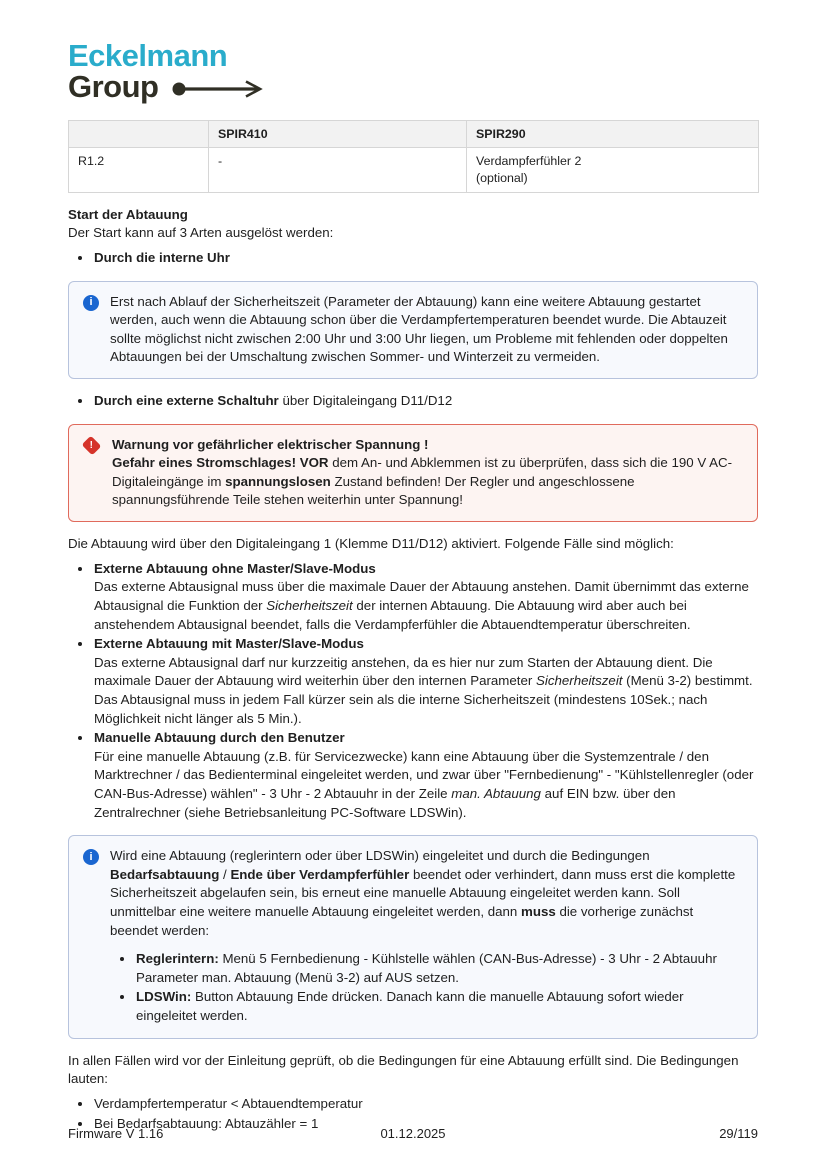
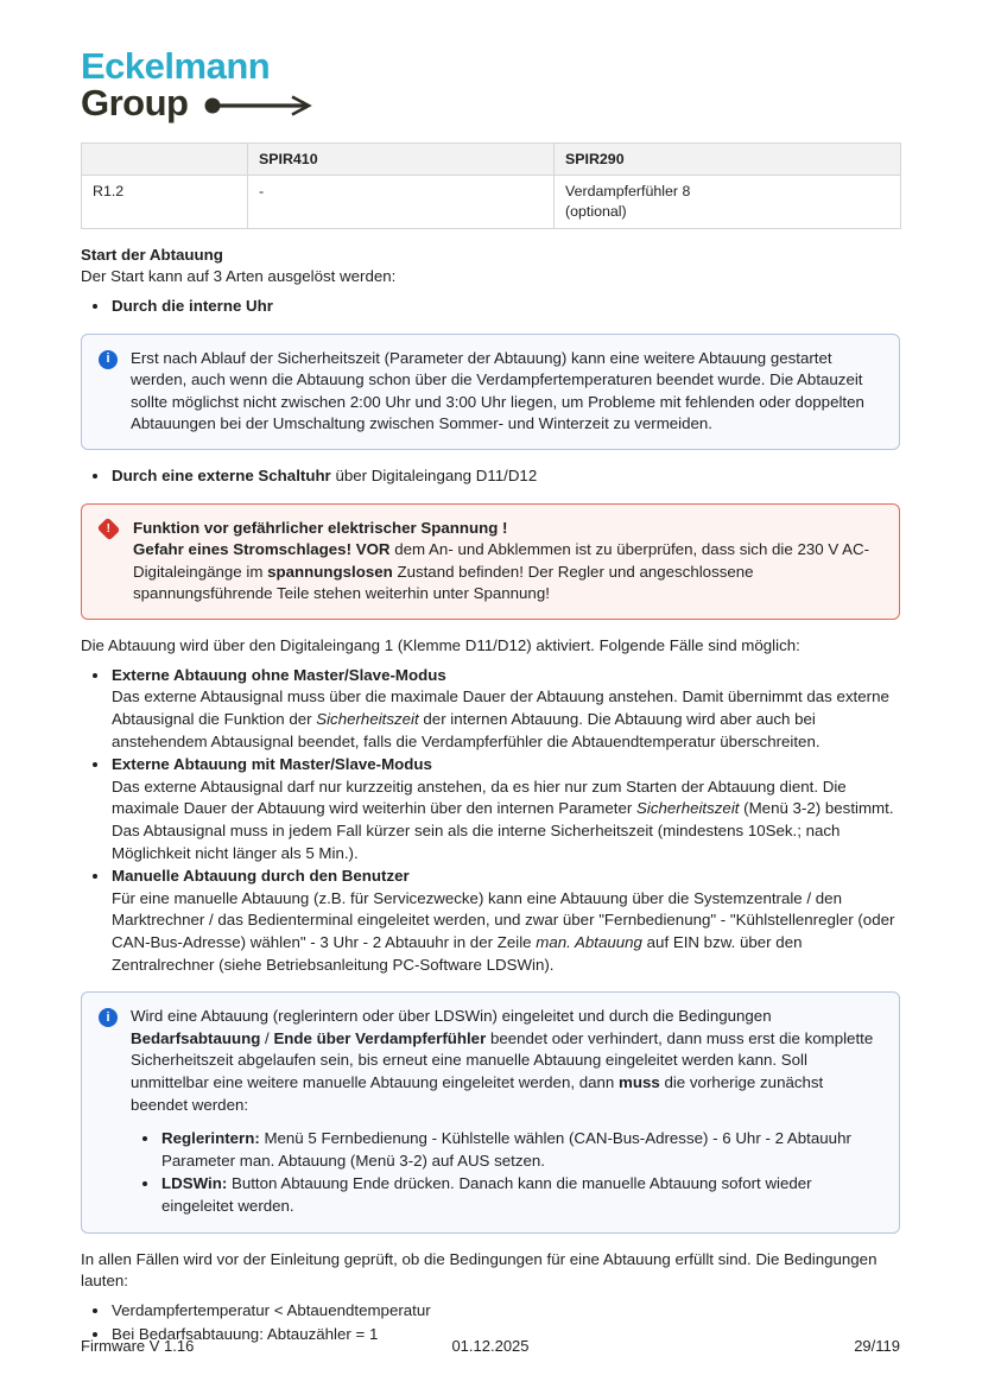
  Eckelmann
  Group
  	SPIR410	SPIR290
- R1.2	-	Verdampferfühler 2 (optional)
+ R1.2	-	Verdampferfühler 8 (optional)
  Start der Abtauung
  Der Start kann auf 3 Arten ausgelöst werden:
  Durch die interne Uhr
  i
  Erst nach Ablauf der Sicherheitszeit (Parameter der Abtauung) kann eine weitere Abtauung gestartet werden, auch wenn die Abtauung schon über die Verdampfertemperaturen beendet wurde. Die Abtauzeit sollte möglichst nicht zwischen 2:00 Uhr und 3:00 Uhr liegen, um Probleme mit fehlenden oder doppelten Abtauungen bei der Umschaltung zwischen Sommer- und Winterzeit zu vermeiden.
  Durch eine externe Schaltuhr über Digitaleingang D11/D12
- Warnung vor gefährlicher elektrischer Spannung !
+ Funktion vor gefährlicher elektrischer Spannung !
- Gefahr eines Stromschlages! VOR dem An- und Abklemmen ist zu überprüfen, dass sich die 190 V AC-Digitaleingänge im spannungslosen Zustand befinden! Der Regler und angeschlossene spannungsführende Teile stehen weiterhin unter Spannung!
+ Gefahr eines Stromschlages! VOR dem An- und Abklemmen ist zu überprüfen, dass sich die 230 V AC-Digitaleingänge im spannungslosen Zustand befinden! Der Regler und angeschlossene spannungsführende Teile stehen weiterhin unter Spannung!
  Die Abtauung wird über den Digitaleingang 1 (Klemme D11/D12) aktiviert. Folgende Fälle sind möglich:
  Externe Abtauung ohne Master/Slave-Modus
  Das externe Abtausignal muss über die maximale Dauer der Abtauung anstehen. Damit übernimmt das externe Abtausignal die Funktion der Sicherheitszeit der internen Abtauung. Die Abtauung wird aber auch bei anstehendem Abtausignal beendet, falls die Verdampferfühler die Abtauendtemperatur überschreiten.
  Externe Abtauung mit Master/Slave-Modus
  Das externe Abtausignal darf nur kurzzeitig anstehen, da es hier nur zum Starten der Abtauung dient. Die maximale Dauer der Abtauung wird weiterhin über den internen Parameter Sicherheitszeit (Menü 3-2) bestimmt. Das Abtausignal muss in jedem Fall kürzer sein als die interne Sicherheitszeit (mindestens 10Sek.; nach Möglichkeit nicht länger als 5 Min.).
  Manuelle Abtauung durch den Benutzer
  Für eine manuelle Abtauung (z.B. für Servicezwecke) kann eine Abtauung über die Systemzentrale / den Marktrechner / das Bedienterminal eingeleitet werden, und zwar über "Fernbedienung" - "Kühlstellenregler (oder CAN-Bus-Adresse) wählen" - 3 Uhr - 2 Abtauuhr in der Zeile man. Abtauung auf EIN bzw. über den Zentralrechner (siehe Betriebsanleitung PC-Software LDSWin).
  i
  Wird eine Abtauung (reglerintern oder über LDSWin) eingeleitet und durch die Bedingungen Bedarfsabtauung / Ende über Verdampferfühler beendet oder verhindert, dann muss erst die komplette Sicherheitszeit abgelaufen sein, bis erneut eine manuelle Abtauung eingeleitet werden kann. Soll unmittelbar eine weitere manuelle Abtauung eingeleitet werden, dann muss die vorherige zunächst beendet werden:
- Reglerintern: Menü 5 Fernbedienung - Kühlstelle wählen (CAN-Bus-Adresse) - 3 Uhr - 2 Abtauuhr Parameter man. Abtauung (Menü 3-2) auf AUS setzen.
+ Reglerintern: Menü 5 Fernbedienung - Kühlstelle wählen (CAN-Bus-Adresse) - 6 Uhr - 2 Abtauuhr Parameter man. Abtauung (Menü 3-2) auf AUS setzen.
  LDSWin: Button Abtauung Ende drücken. Danach kann die manuelle Abtauung sofort wieder eingeleitet werden.
  In allen Fällen wird vor der Einleitung geprüft, ob die Bedingungen für eine Abtauung erfüllt sind. Die Bedingungen lauten:
  Verdampfertemperatur < Abtauendtemperatur
  Bei Bedarfsabtauung: Abtauzähler = 1
  Firmware V 1.16
  01.12.2025
  29/119
